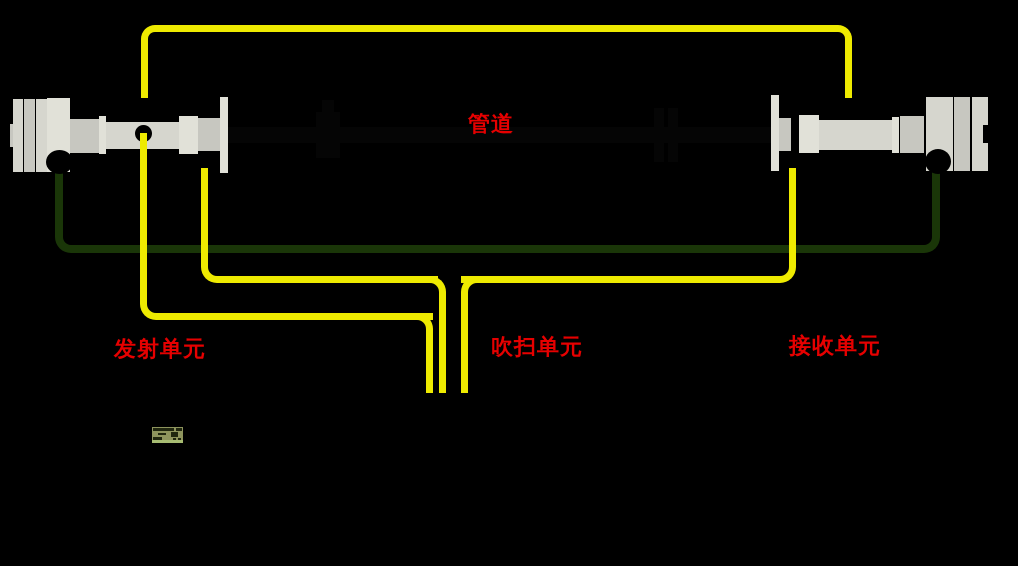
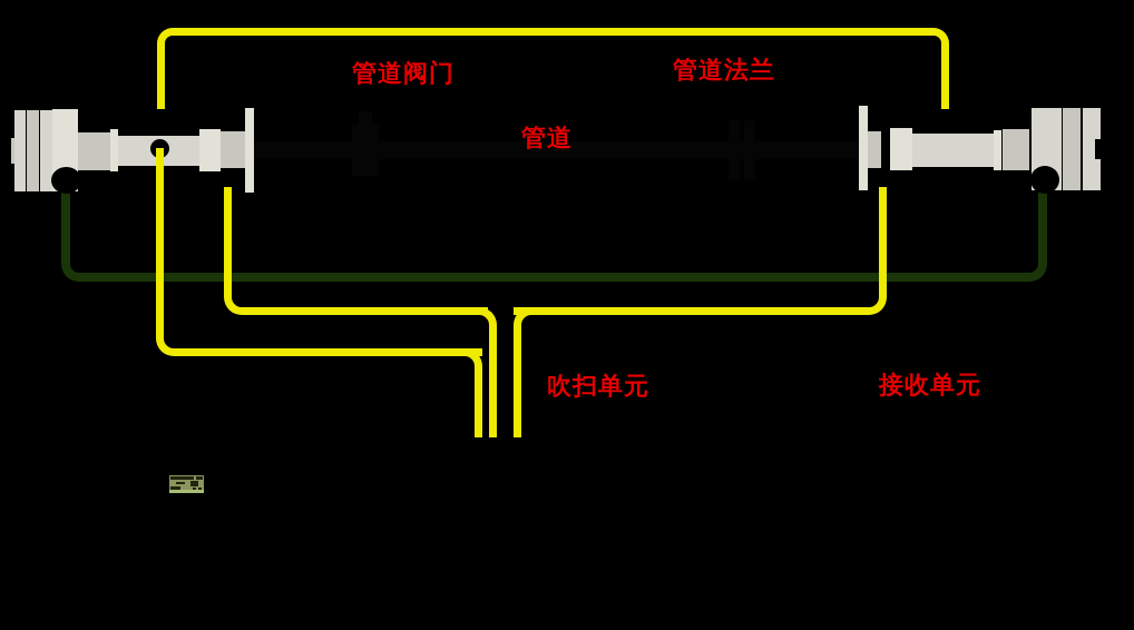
+ 管道阀门
+ 管道法兰
  管道
- 发射单元
  吹扫单元
  接收单元
